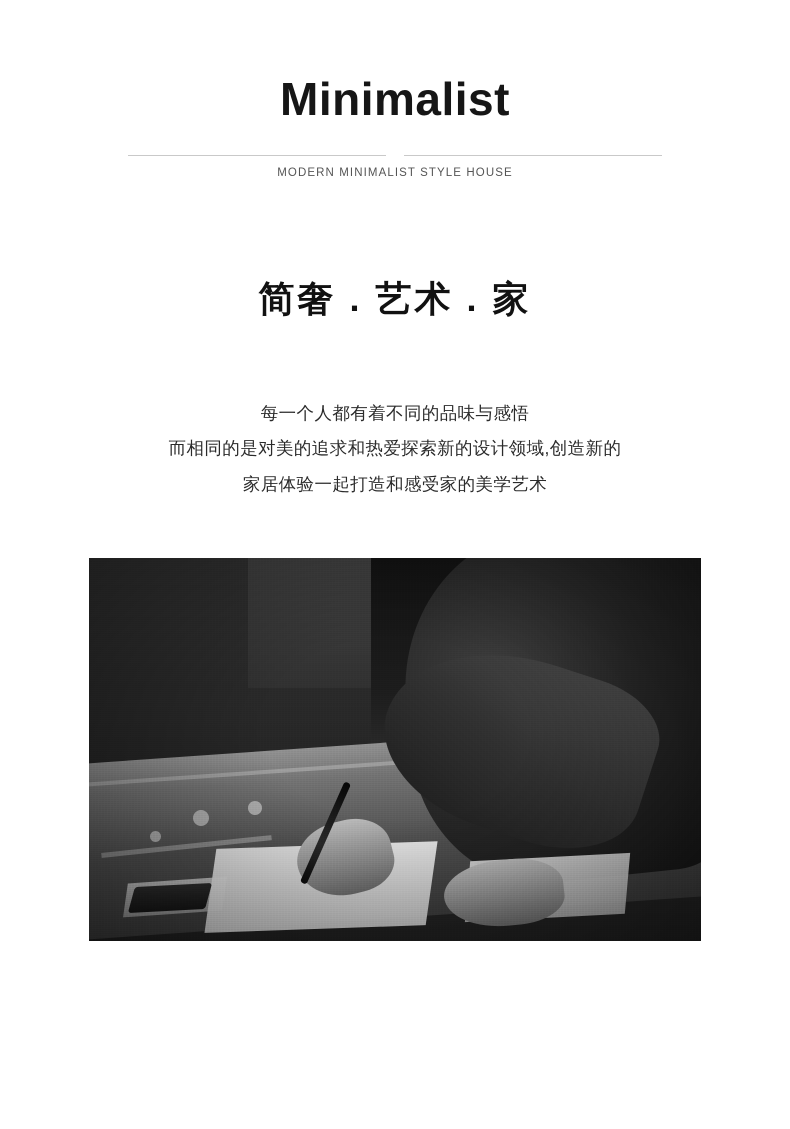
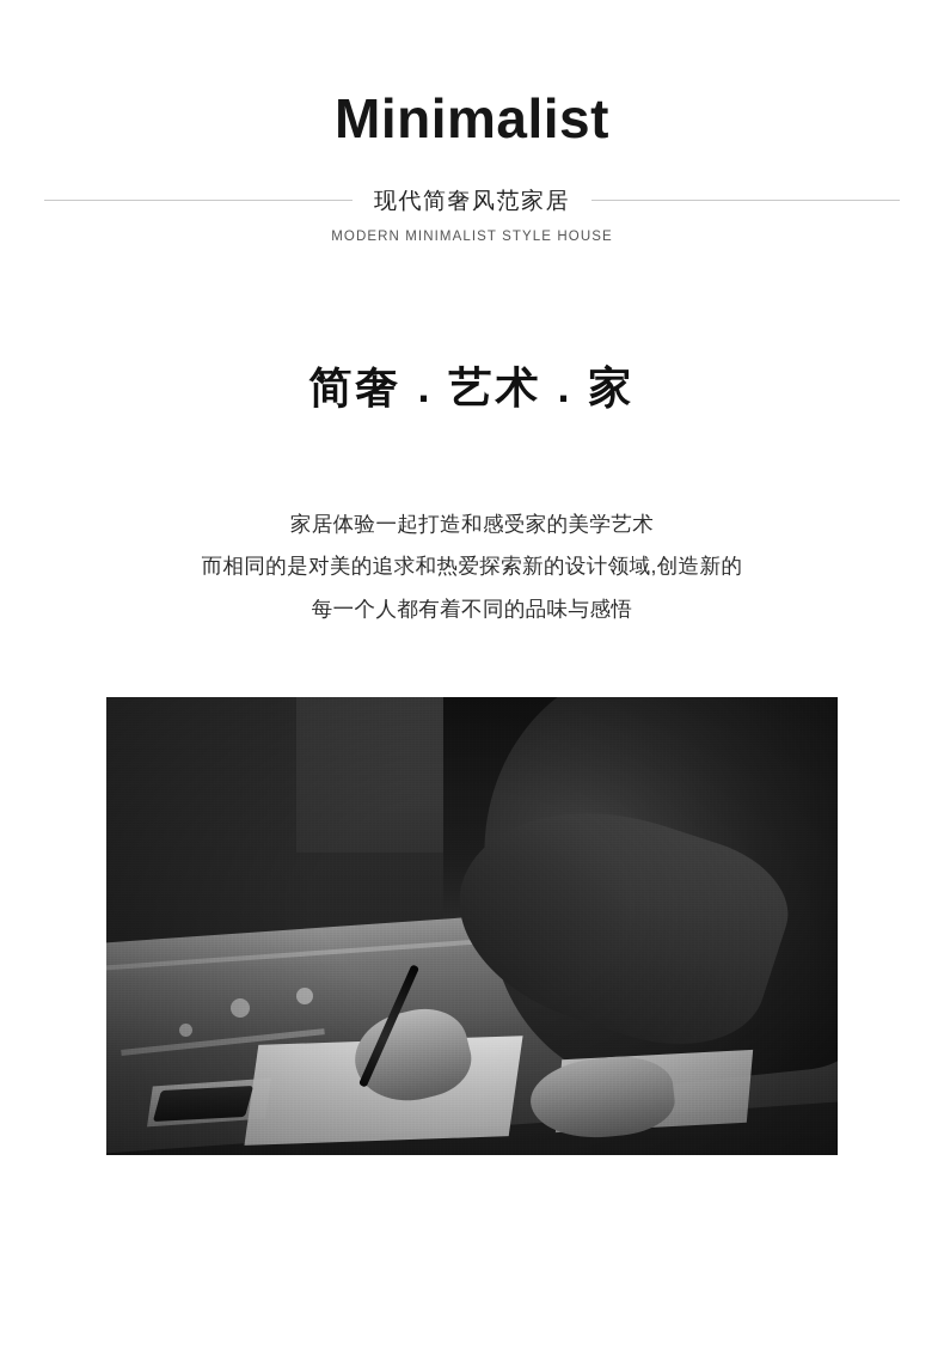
  Minimalist
+ 现代简奢风范家居
  MODERN MINIMALIST STYLE HOUSE
  简奢 . 艺术 . 家
- 每一个人都有着不同的品味与感悟
+ 家居体验一起打造和感受家的美学艺术
  而相同的是对美的追求和热爱探索新的设计领域,创造新的
- 家居体验一起打造和感受家的美学艺术
+ 每一个人都有着不同的品味与感悟
